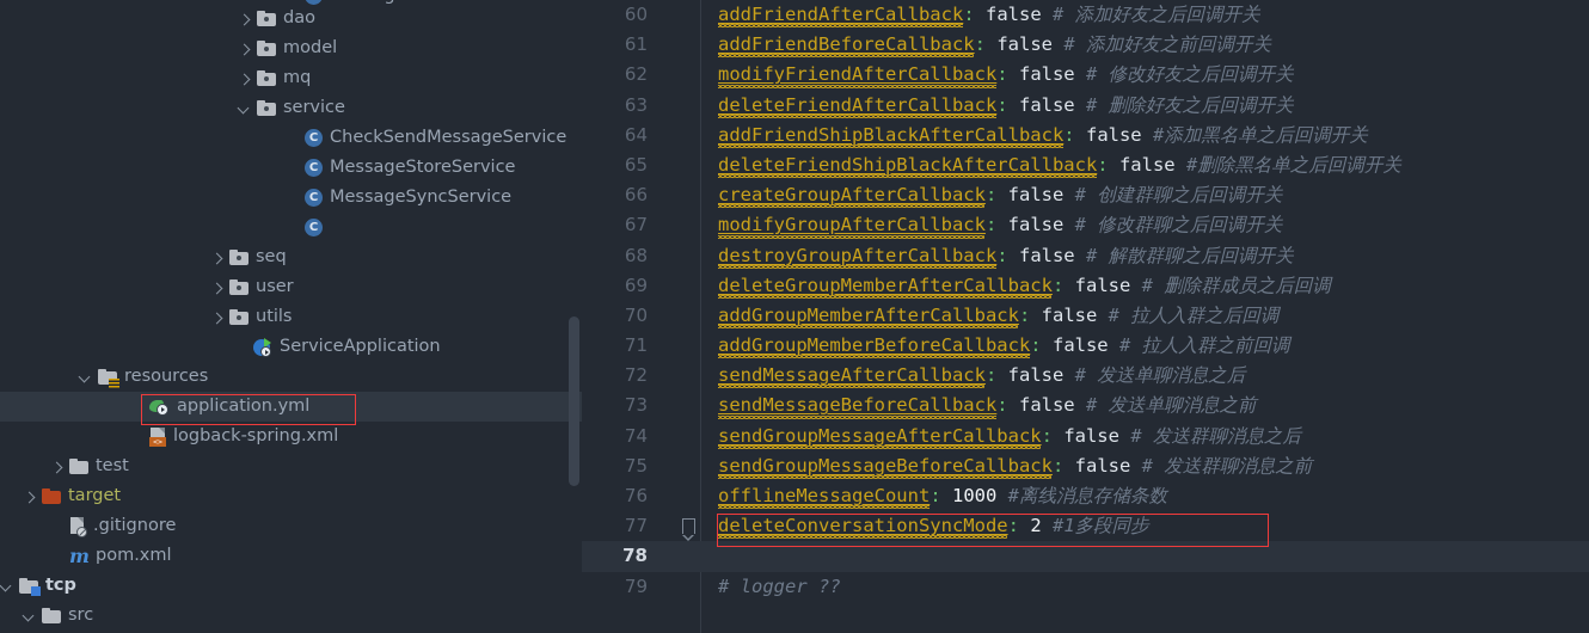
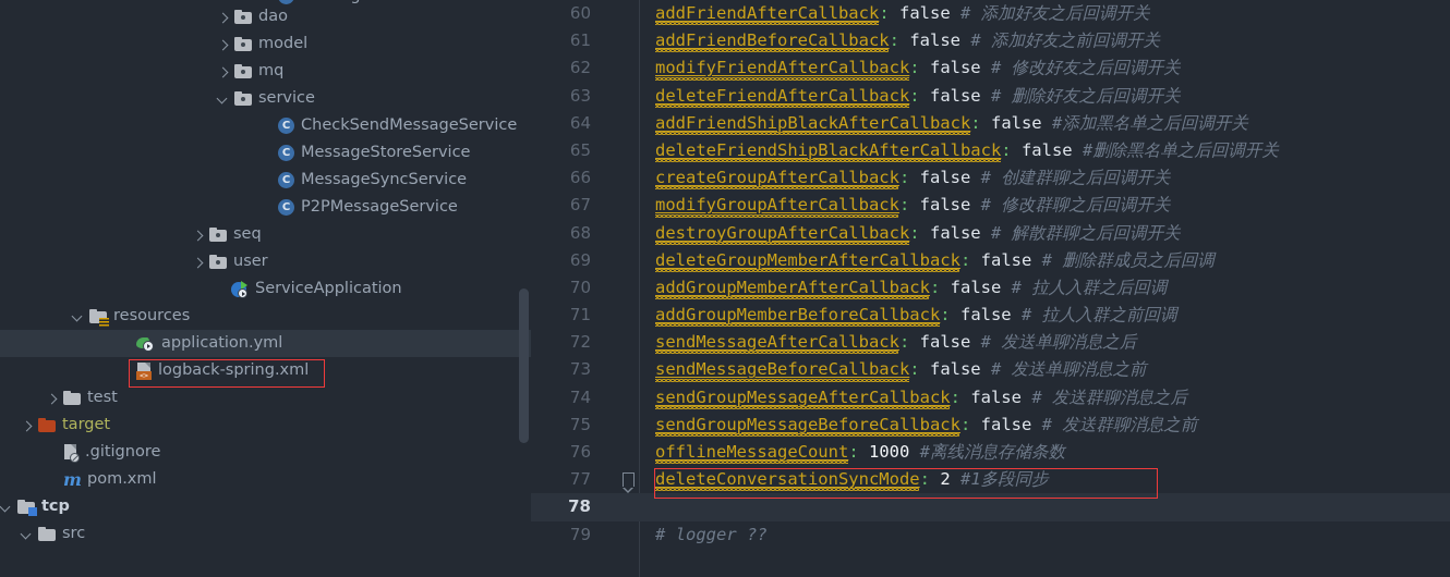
  dao
  model
  mq
  service
  C
  CheckSendMessageService
  C
  MessageStoreService
  C
  MessageSyncService
  C
+ P2PMessageService
  seq
  user
- utils
  ServiceApplication
  resources
  application.yml
  <>
  logback-spring.xml
  test
  target
  .gitignore
  m
  pom.xml
  tcp
  src
  60
  addFriendAfterCallback: false # 添加好友之后回调开关
  61
  addFriendBeforeCallback: false # 添加好友之前回调开关
  62
  modifyFriendAfterCallback: false # 修改好友之后回调开关
  63
  deleteFriendAfterCallback: false # 删除好友之后回调开关
  64
  addFriendShipBlackAfterCallback: false #添加黑名单之后回调开关
  65
  deleteFriendShipBlackAfterCallback: false #删除黑名单之后回调开关
  66
  createGroupAfterCallback: false # 创建群聊之后回调开关
  67
  modifyGroupAfterCallback: false # 修改群聊之后回调开关
  68
  destroyGroupAfterCallback: false # 解散群聊之后回调开关
  69
  deleteGroupMemberAfterCallback: false # 删除群成员之后回调
  70
  addGroupMemberAfterCallback: false # 拉人入群之后回调
  71
  addGroupMemberBeforeCallback: false # 拉人入群之前回调
  72
  sendMessageAfterCallback: false # 发送单聊消息之后
  73
  sendMessageBeforeCallback: false # 发送单聊消息之前
  74
  sendGroupMessageAfterCallback: false # 发送群聊消息之后
  75
  sendGroupMessageBeforeCallback: false # 发送群聊消息之前
  76
  offlineMessageCount: 1000 #离线消息存储条数
  77
  deleteConversationSyncMode: 2 #1多段同步
  78
  79
  # logger ??
